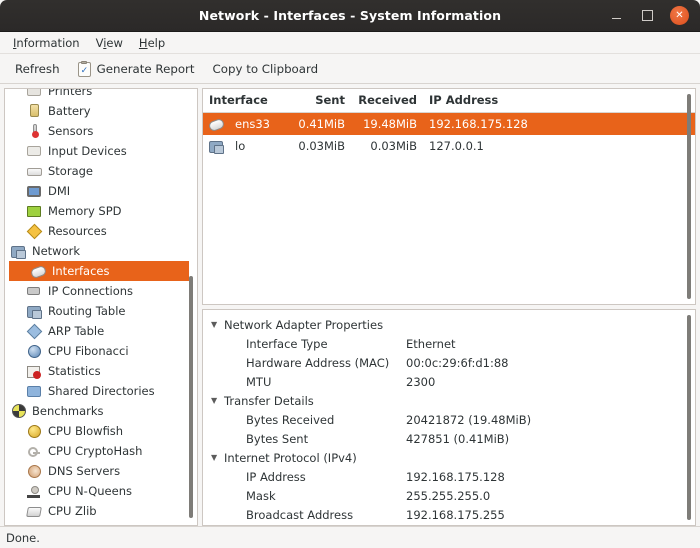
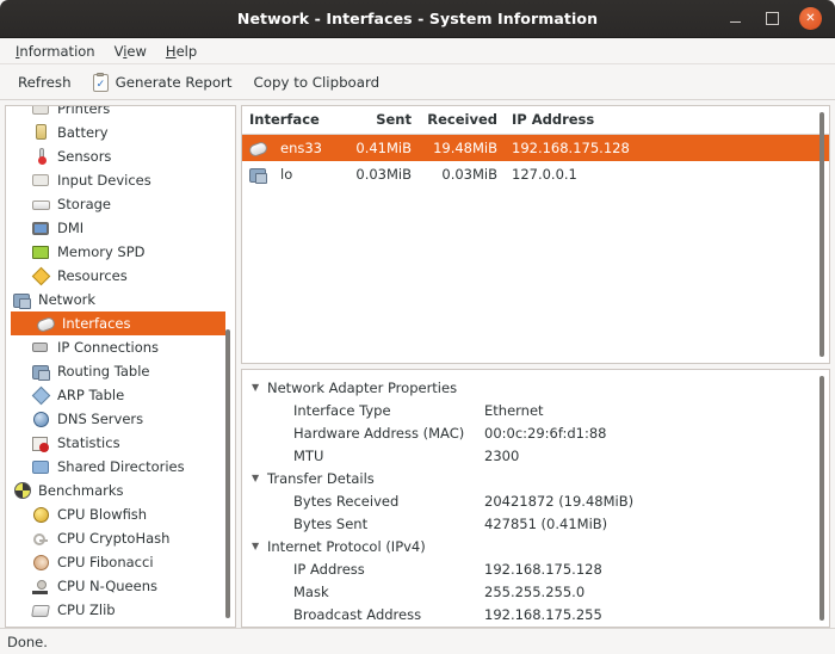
  Network - Interfaces - System Information
  ✕
  Information
  View
  Help
  Refresh
  ✓
  Generate Report
  Copy to Clipboard
  Printers
  Battery
  Sensors
  Input Devices
  Storage
  DMI
  Memory SPD
  Resources
  Network
  Interfaces
  IP Connections
  Routing Table
  ARP Table
- CPU Fibonacci
+ DNS Servers
  Statistics
  Shared Directories
  Benchmarks
  CPU Blowfish
  CPU CryptoHash
- DNS Servers
+ CPU Fibonacci
  CPU N-Queens
  CPU Zlib
  Interface	Sent	Received	IP Address
  ens33	0.41MiB	19.48MiB	192.168.175.128
  lo	0.03MiB	0.03MiB	127.0.0.1
  ▼
  Network Adapter Properties
  Interface Type
  Ethernet
  Hardware Address (MAC)
  00:0c:29:6f:d1:88
  MTU
  2300
  ▼
  Transfer Details
  Bytes Received
  20421872 (19.48MiB)
  Bytes Sent
  427851 (0.41MiB)
  ▼
  Internet Protocol (IPv4)
  IP Address
  192.168.175.128
  Mask
  255.255.255.0
  Broadcast Address
  192.168.175.255
  Done.
